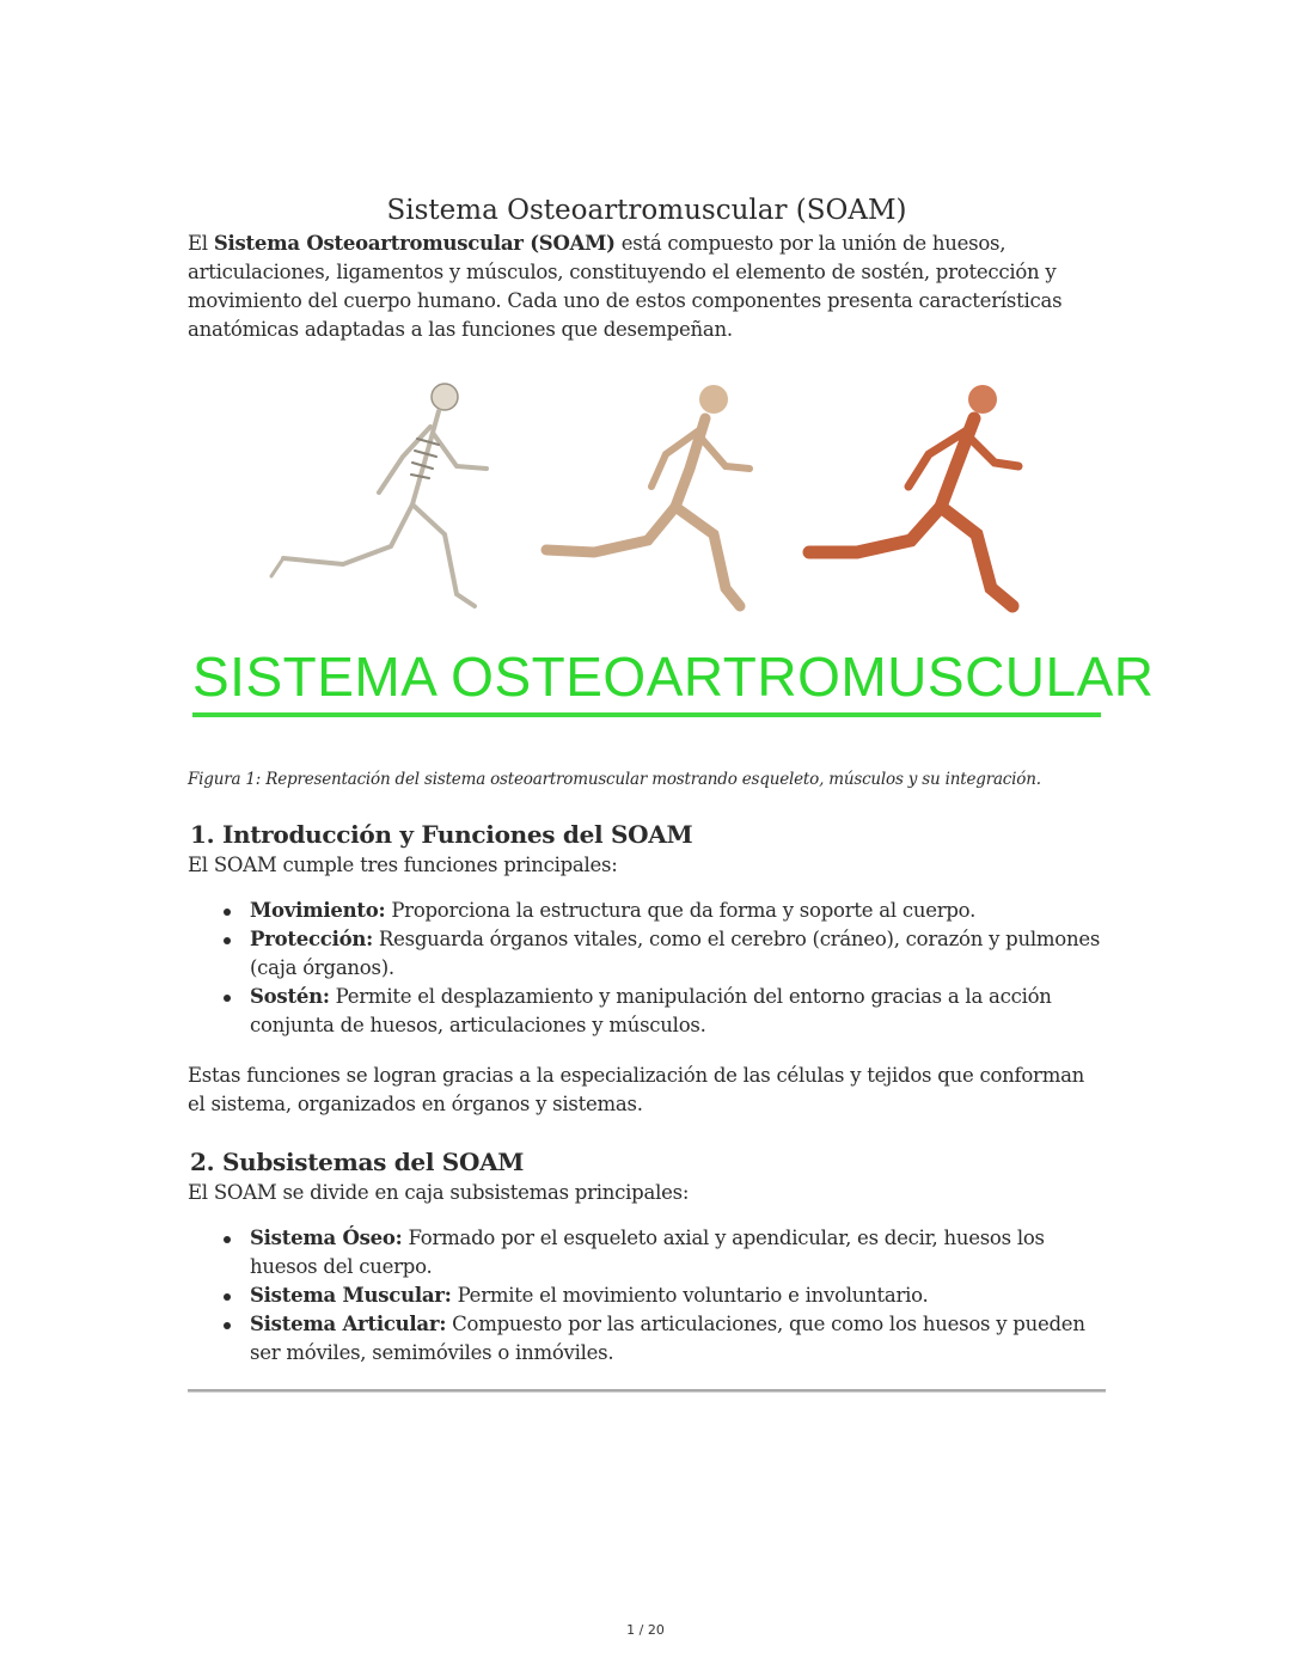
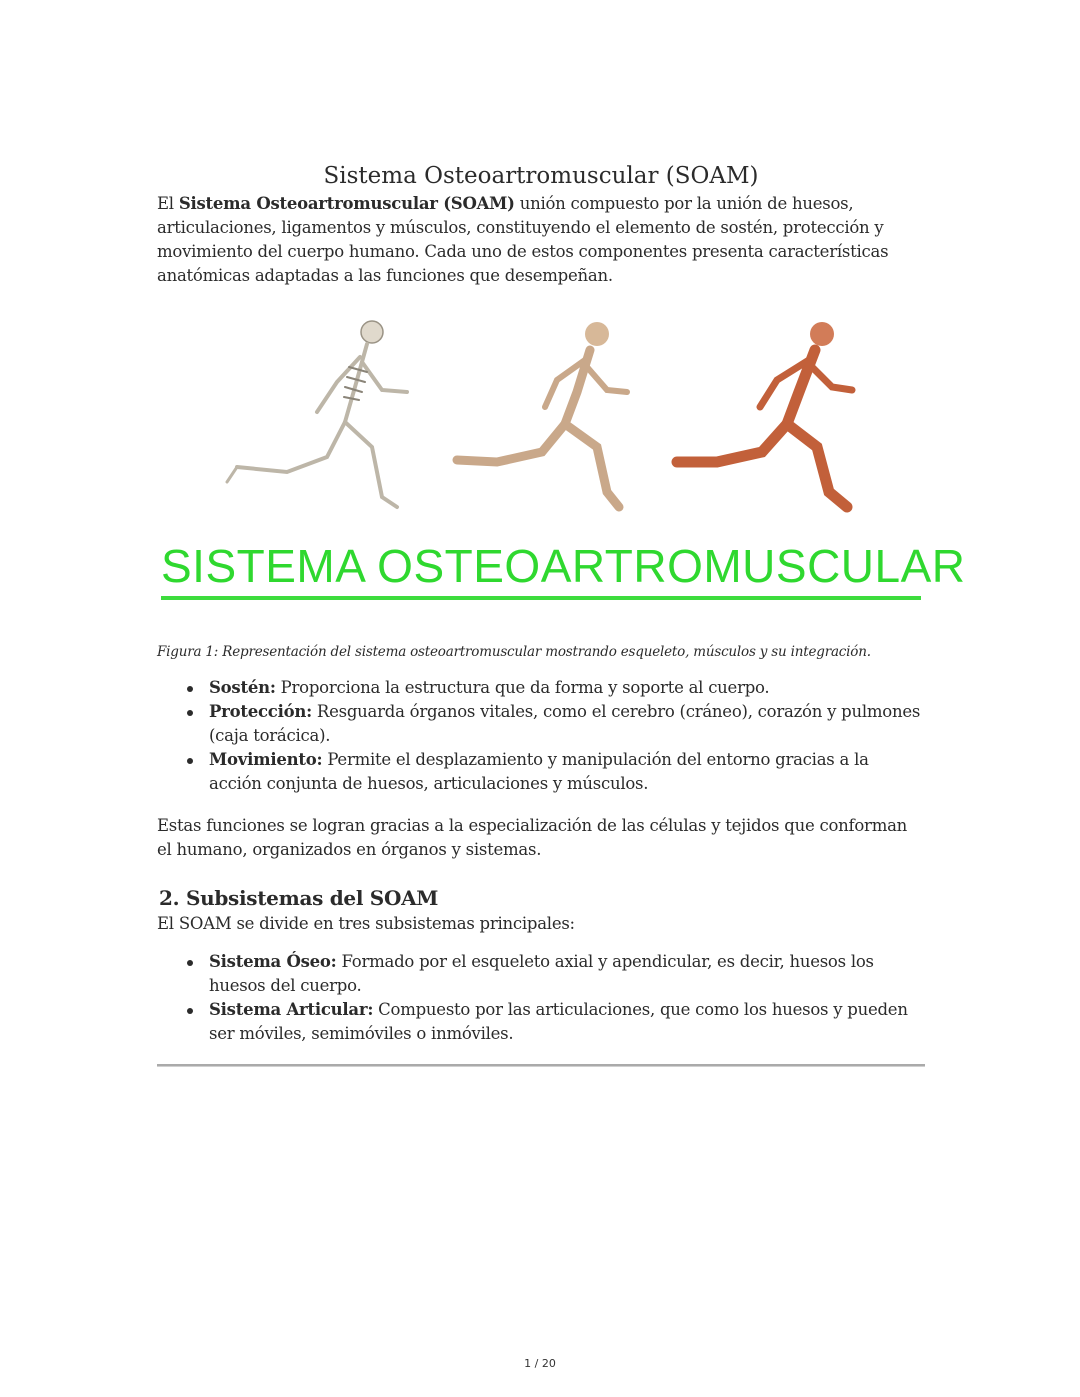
  Sistema Osteoartromuscular (SOAM)
- El Sistema Osteoartromuscular (SOAM) está compuesto por la unión de huesos, articulaciones, ligamentos y músculos, constituyendo el elemento de sostén, protección y movimiento del cuerpo humano. Cada uno de estos componentes presenta características anatómicas adaptadas a las funciones que desempeñan.
+ El Sistema Osteoartromuscular (SOAM) unión compuesto por la unión de huesos, articulaciones, ligamentos y músculos, constituyendo el elemento de sostén, protección y movimiento del cuerpo humano. Cada uno de estos componentes presenta características anatómicas adaptadas a las funciones que desempeñan.
  SISTEMA OSTEOARTROMUSCULAR
  Figura 1: Representación del sistema osteoartromuscular mostrando esqueleto, músculos y su integración.
- 1. Introducción y Funciones del SOAM
- El SOAM cumple tres funciones principales:
- Movimiento: Proporciona la estructura que da forma y soporte al cuerpo.
+ Sostén: Proporciona la estructura que da forma y soporte al cuerpo.
- Protección: Resguarda órganos vitales, como el cerebro (cráneo), corazón y pulmones (caja órganos).
+ Protección: Resguarda órganos vitales, como el cerebro (cráneo), corazón y pulmones (caja torácica).
- Sostén: Permite el desplazamiento y manipulación del entorno gracias a la acción conjunta de huesos, articulaciones y músculos.
+ Movimiento: Permite el desplazamiento y manipulación del entorno gracias a la acción conjunta de huesos, articulaciones y músculos.
- Estas funciones se logran gracias a la especialización de las células y tejidos que conforman el sistema, organizados en órganos y sistemas.
+ Estas funciones se logran gracias a la especialización de las células y tejidos que conforman el humano, organizados en órganos y sistemas.
  2. Subsistemas del SOAM
- El SOAM se divide en caja subsistemas principales:
+ El SOAM se divide en tres subsistemas principales:
  Sistema Óseo: Formado por el esqueleto axial y apendicular, es decir, huesos los huesos del cuerpo.
- Sistema Muscular: Permite el movimiento voluntario e involuntario.
  Sistema Articular: Compuesto por las articulaciones, que como los huesos y pueden ser móviles, semimóviles o inmóviles.
  1 / 20
